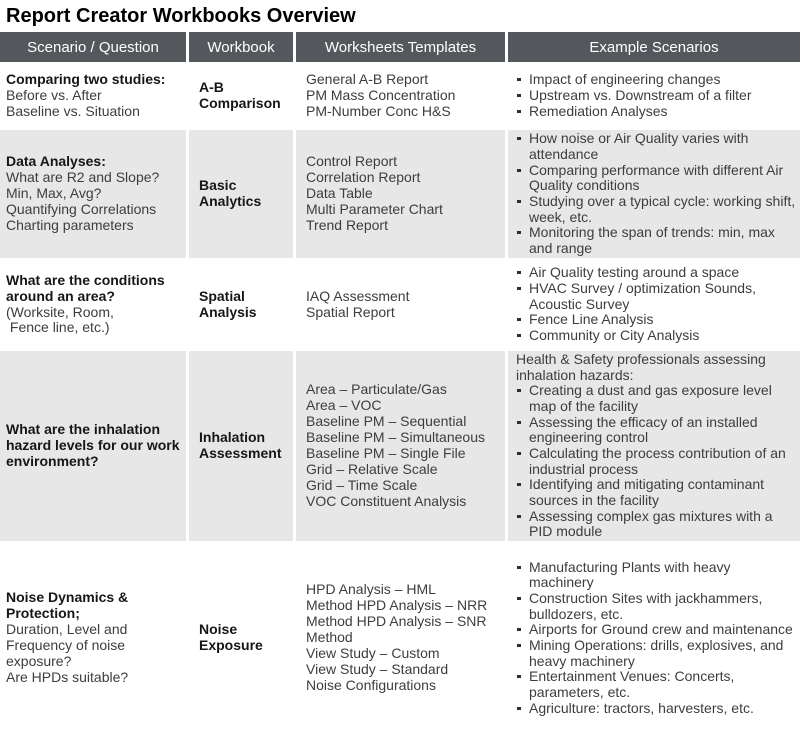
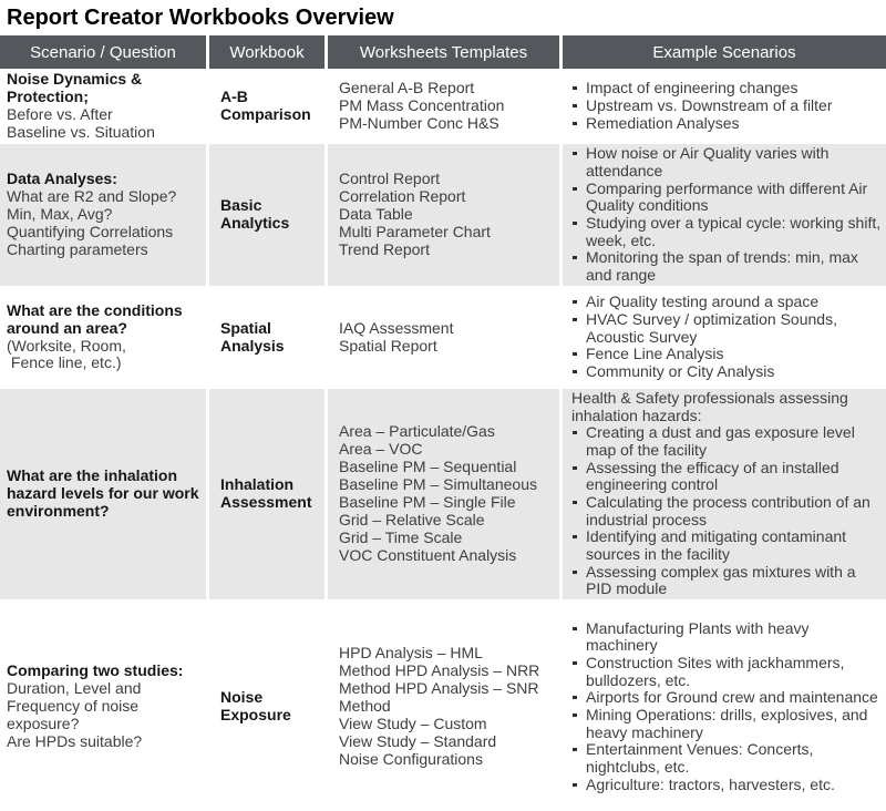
  Report Creator Workbooks Overview
  Scenario / Question
  Workbook
  Worksheets Templates
  Example Scenarios
- Comparing two studies:
+ Noise Dynamics & Protection;
  Before vs. After
  Baseline vs. Situation
  A-B Comparison
  General A-B Report
  PM Mass Concentration
  PM-Number Conc H&S
  Impact of engineering changes
  Upstream vs. Downstream of a filter
  Remediation Analyses
  Data Analyses:
  What are R2 and Slope?
  Min, Max, Avg?
  Quantifying Correlations
  Charting parameters
  Basic Analytics
  Control Report
  Correlation Report
  Data Table
  Multi Parameter Chart
  Trend Report
  How noise or Air Quality varies with attendance
  Comparing performance with different Air Quality conditions
  Studying over a typical cycle: working shift, week, etc.
  Monitoring the span of trends: min, max and range
  What are the conditions around an area?
  (Worksite, Room,
  Fence line, etc.)
  Spatial Analysis
  IAQ Assessment
  Spatial Report
  Air Quality testing around a space
  HVAC Survey / optimization Sounds, Acoustic Survey
  Fence Line Analysis
  Community or City Analysis
  What are the inhalation hazard levels for our work environment?
  Inhalation Assessment
  Area – Particulate/Gas
  Area – VOC
  Baseline PM – Sequential
  Baseline PM – Simultaneous
  Baseline PM – Single File
  Grid – Relative Scale
  Grid – Time Scale
  VOC Constituent Analysis
  Health & Safety professionals assessing inhalation hazards:
  Creating a dust and gas exposure level map of the facility
  Assessing the efficacy of an installed engineering control
  Calculating the process contribution of an industrial process
  Identifying and mitigating contaminant sources in the facility
  Assessing complex gas mixtures with a PID module
- Noise Dynamics & Protection;
+ Comparing two studies:
  Duration, Level and
  Frequency of noise
  exposure?
  Are HPDs suitable?
  Noise Exposure
  HPD Analysis – HML
  Method HPD Analysis – NRR
  Method HPD Analysis – SNR
  Method
  View Study – Custom
  View Study – Standard
  Noise Configurations
  Manufacturing Plants with heavy machinery
  Construction Sites with jackhammers, bulldozers, etc.
  Airports for Ground crew and maintenance
  Mining Operations: drills, explosives, and heavy machinery
- Entertainment Venues: Concerts, parameters, etc.
+ Entertainment Venues: Concerts, nightclubs, etc.
  Agriculture: tractors, harvesters, etc.
